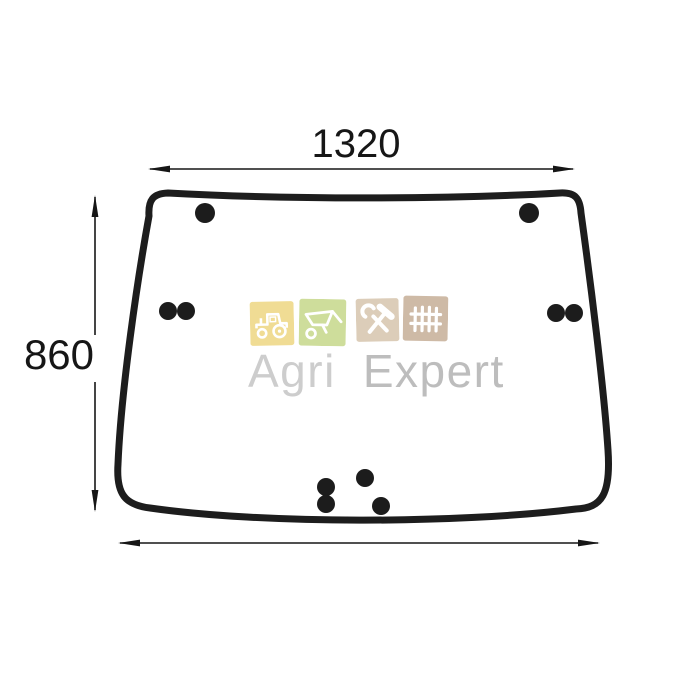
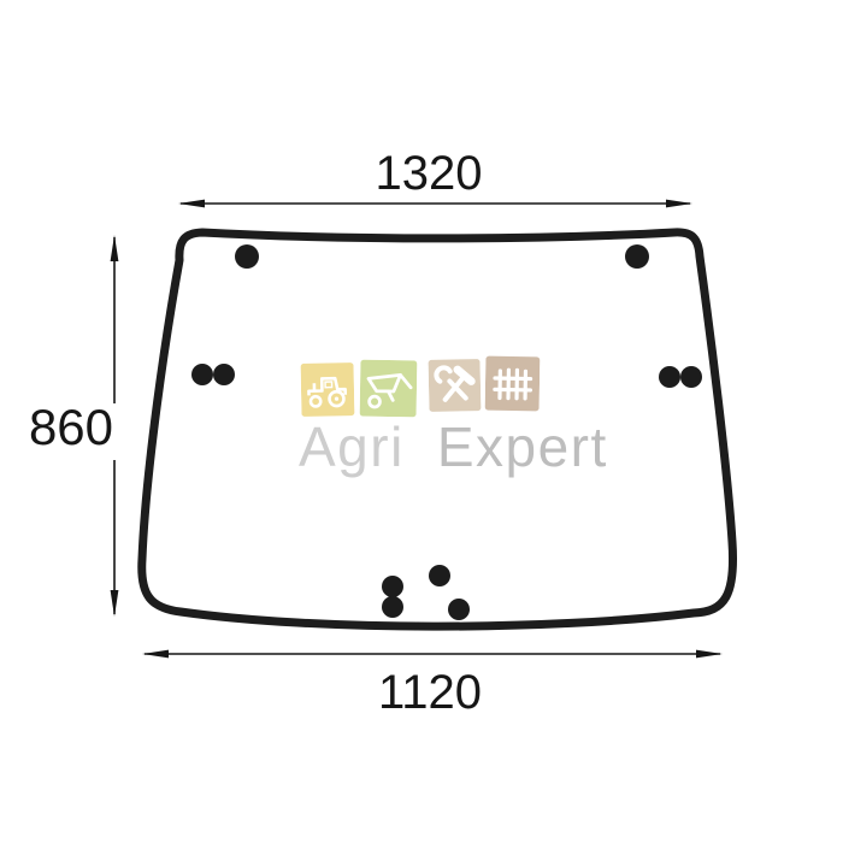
  1320
  860
+ 1120
  Agri
  Expert
